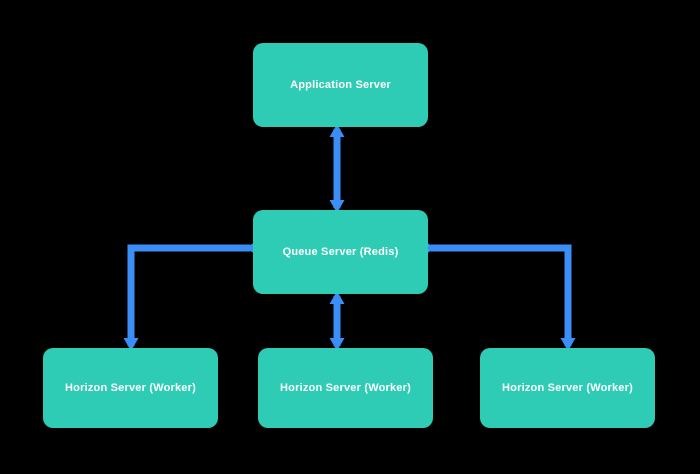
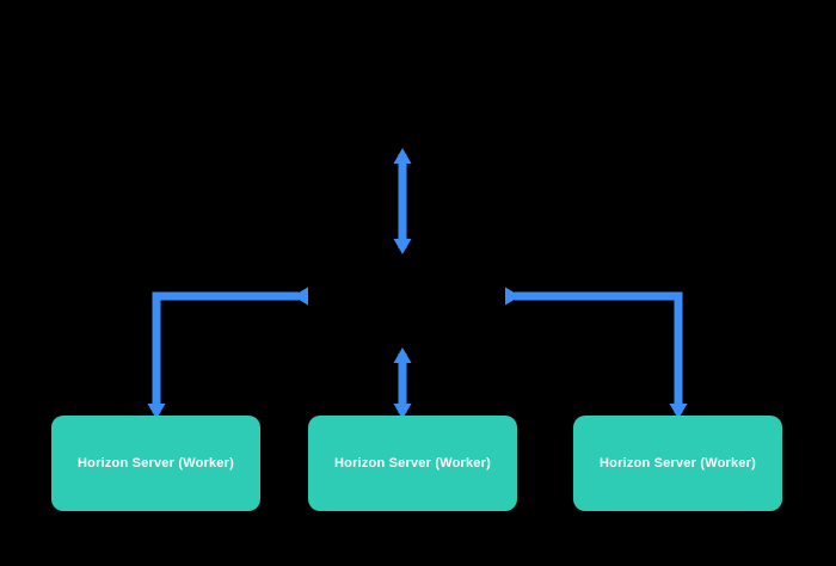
- Application Server
- Queue Server (Redis)
  Horizon Server (Worker)
  Horizon Server (Worker)
  Horizon Server (Worker)
